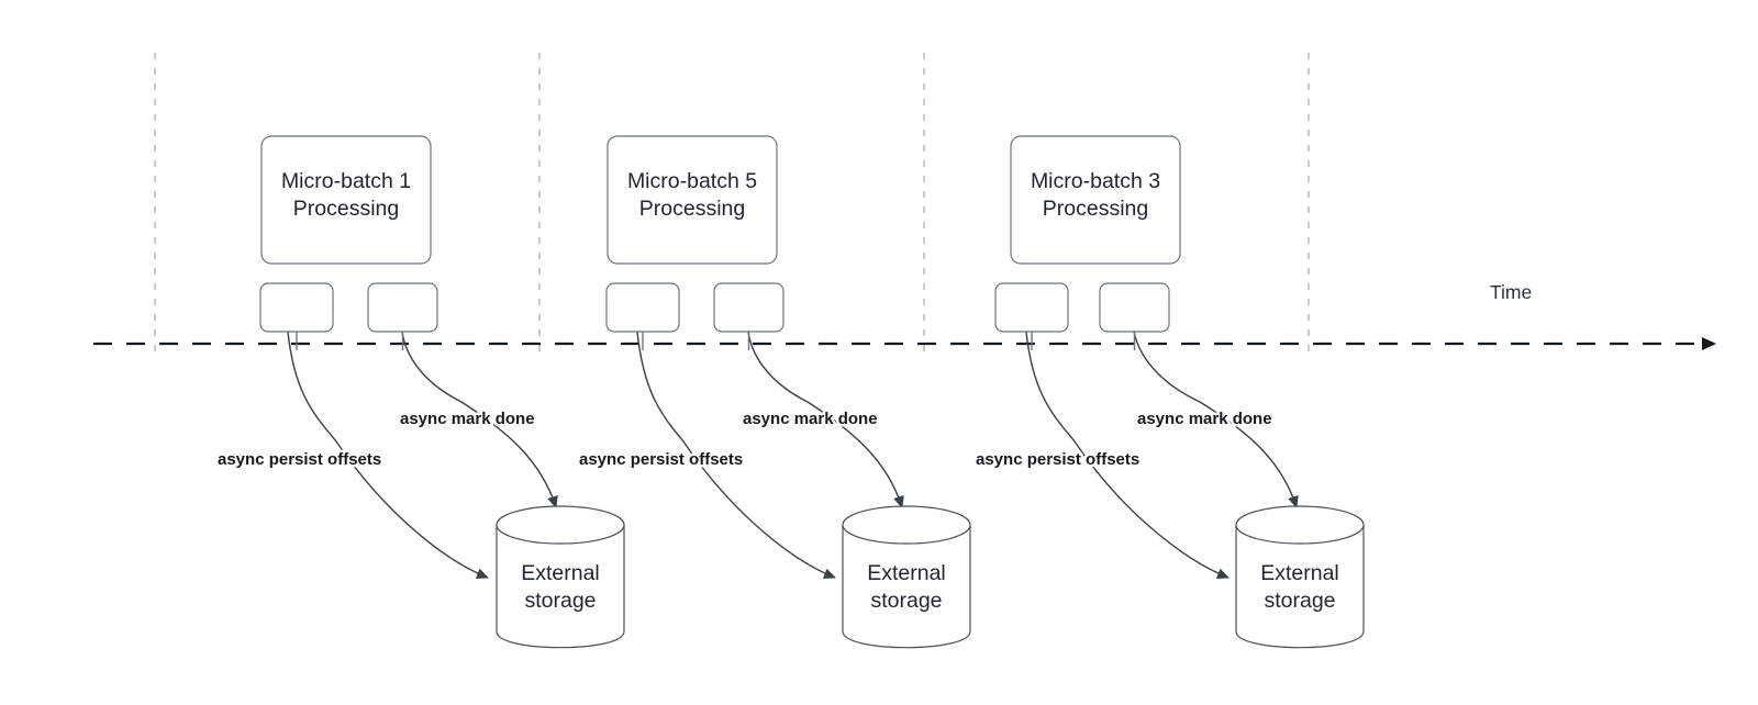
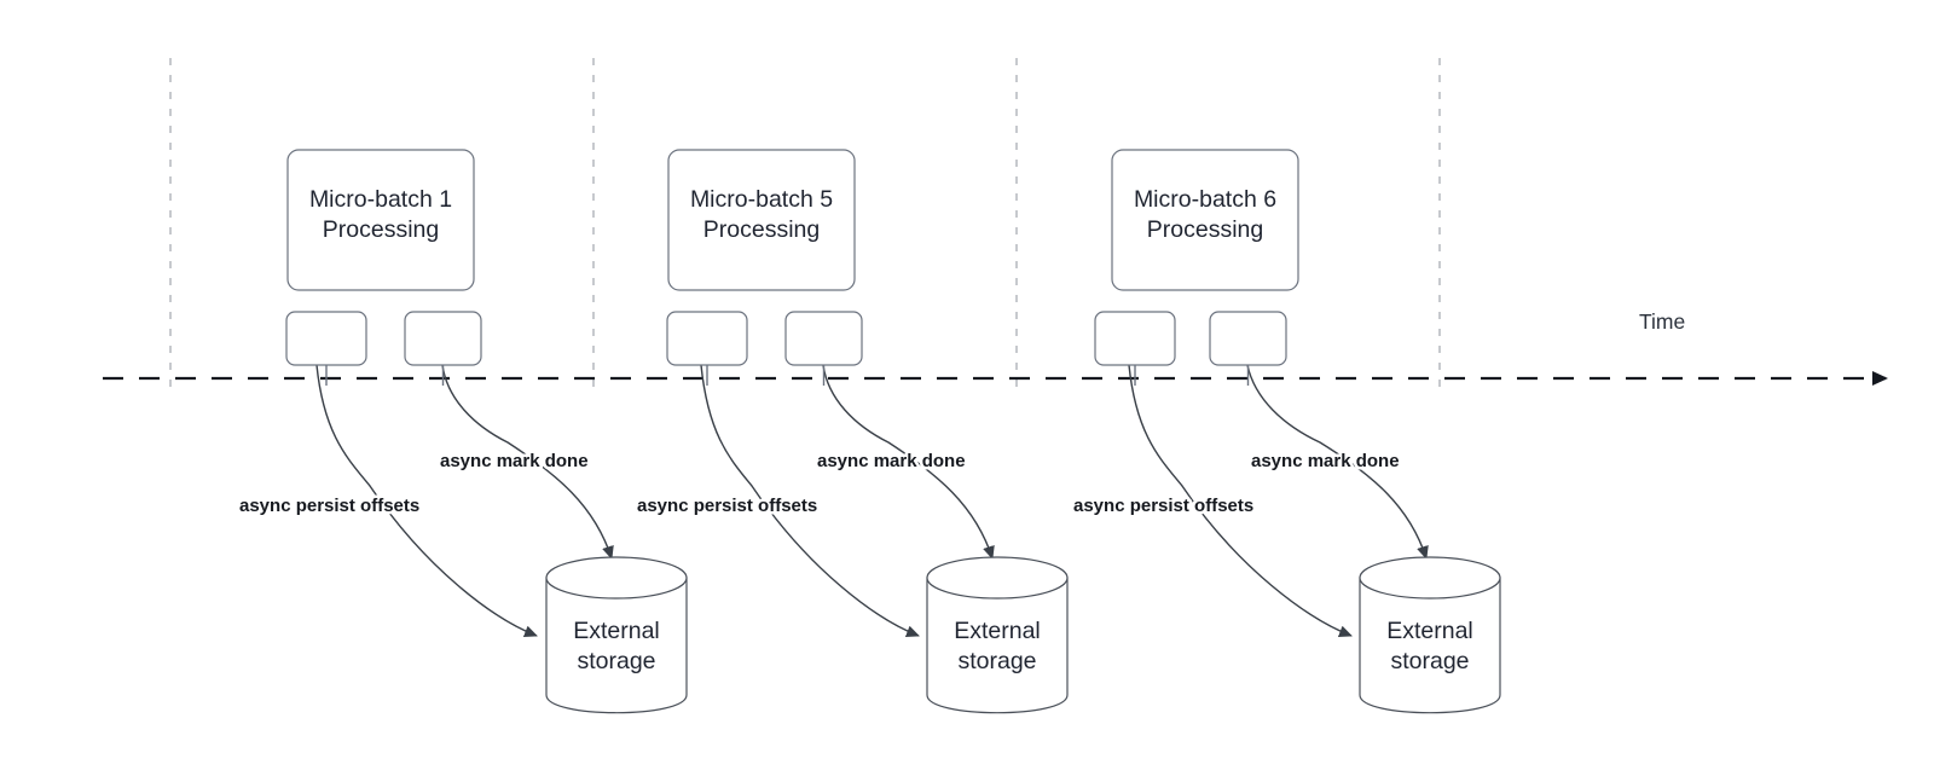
  Micro-batch 1
  Processing
  External
  storage
  async persist offsets
  async mark done
  Micro-batch 5
  Processing
  External
  storage
  async persist offsets
  async mark done
- Micro-batch 3
+ Micro-batch 6
  Processing
  External
  storage
  async persist offsets
  async mark done
  Time
